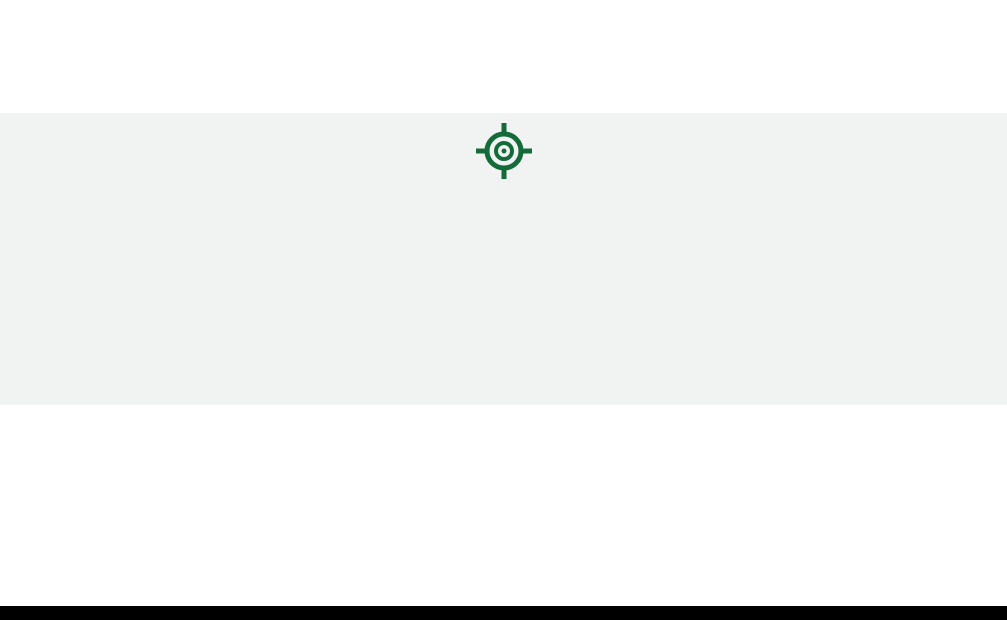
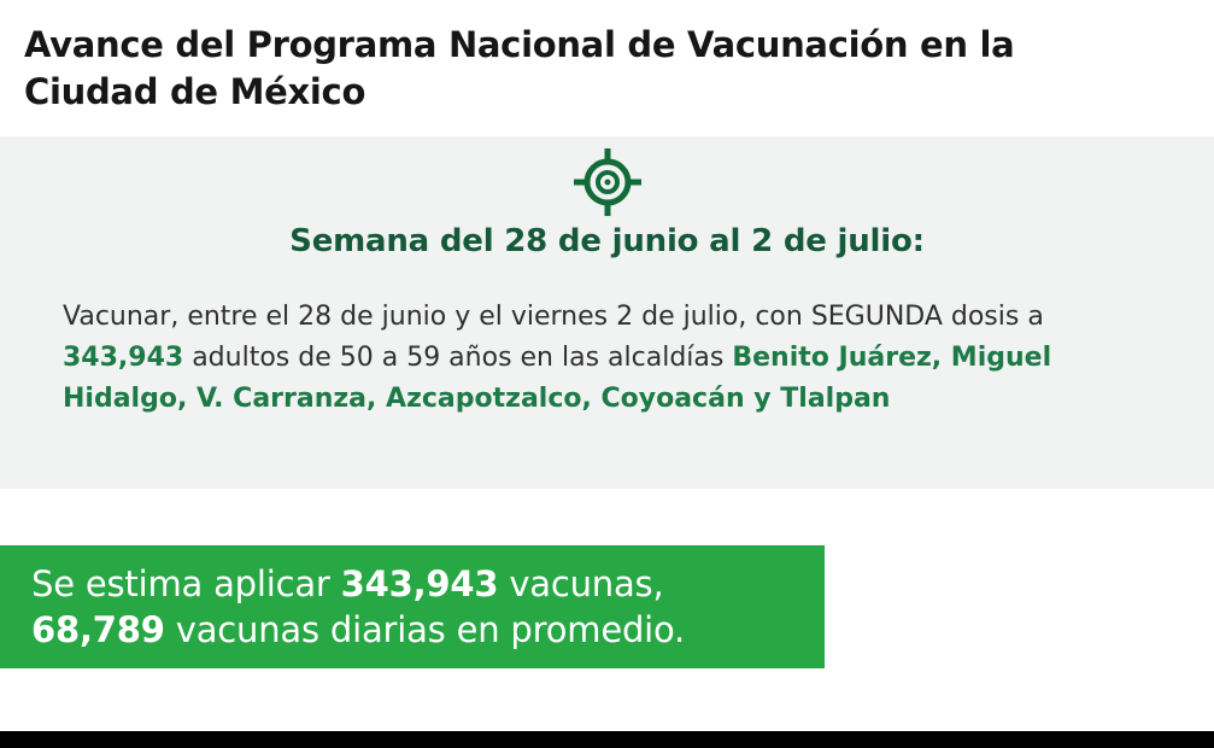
+ Avance del Programa Nacional de Vacunación en la Ciudad de México
+ Semana del 28 de junio al 2 de julio:
+ Vacunar, entre el 28 de junio y el viernes 2 de julio, con SEGUNDA dosis a 343,943 adultos de 50 a 59 años en las alcaldías Benito Juárez, Miguel Hidalgo, V. Carranza, Azcapotzalco, Coyoacán y Tlalpan
+ Se estima aplicar 343,943 vacunas,
+ 68,789 vacunas diarias en promedio.
